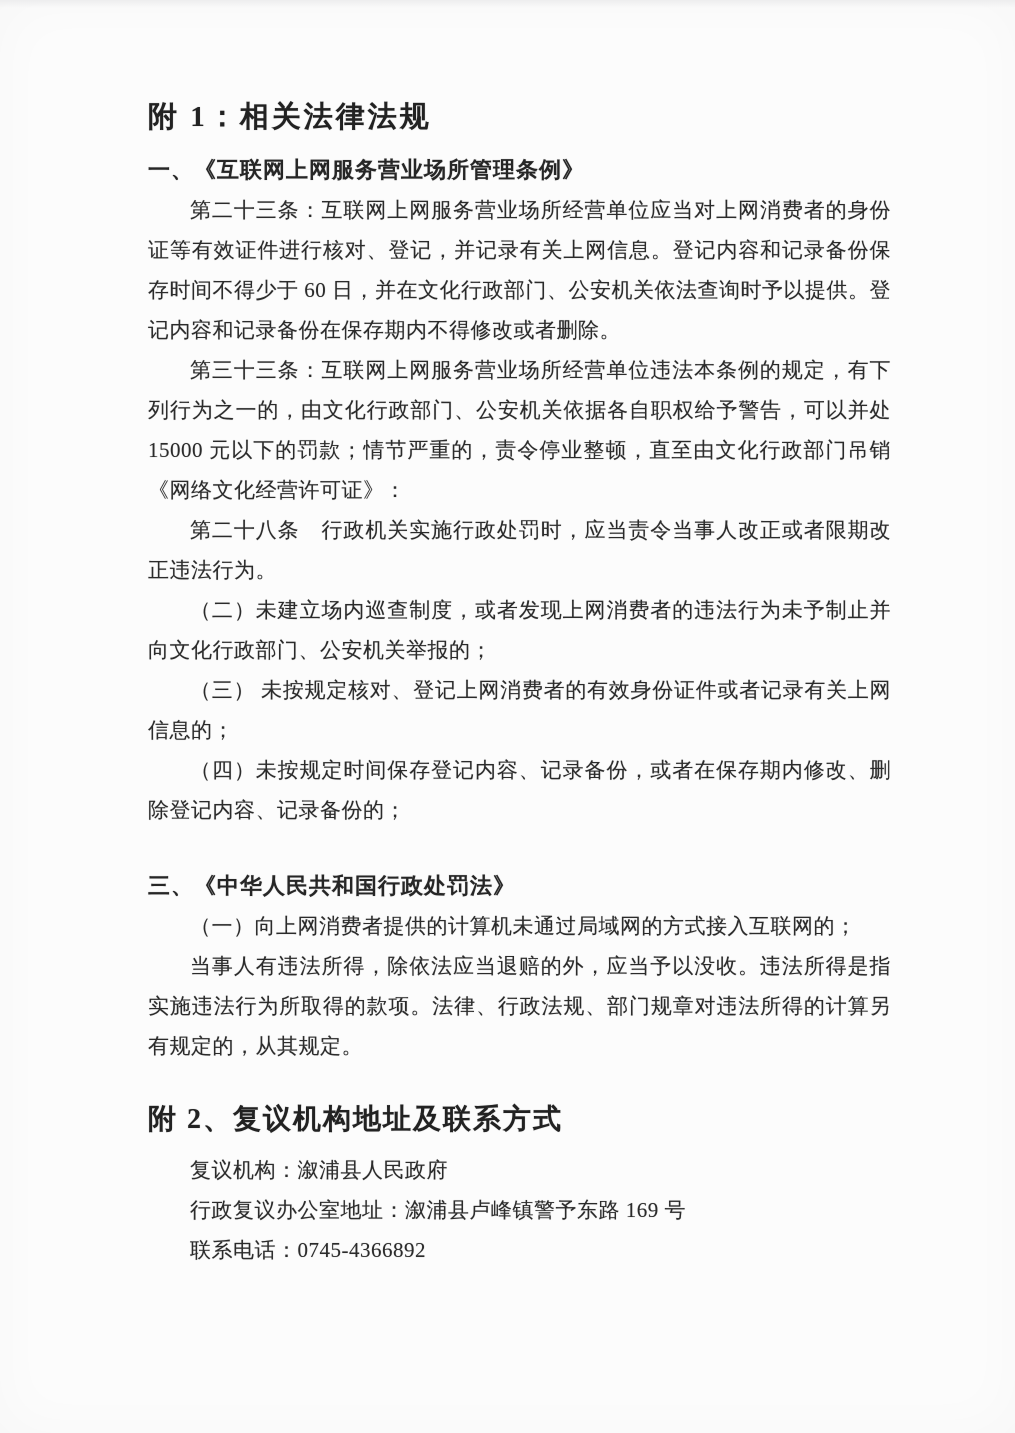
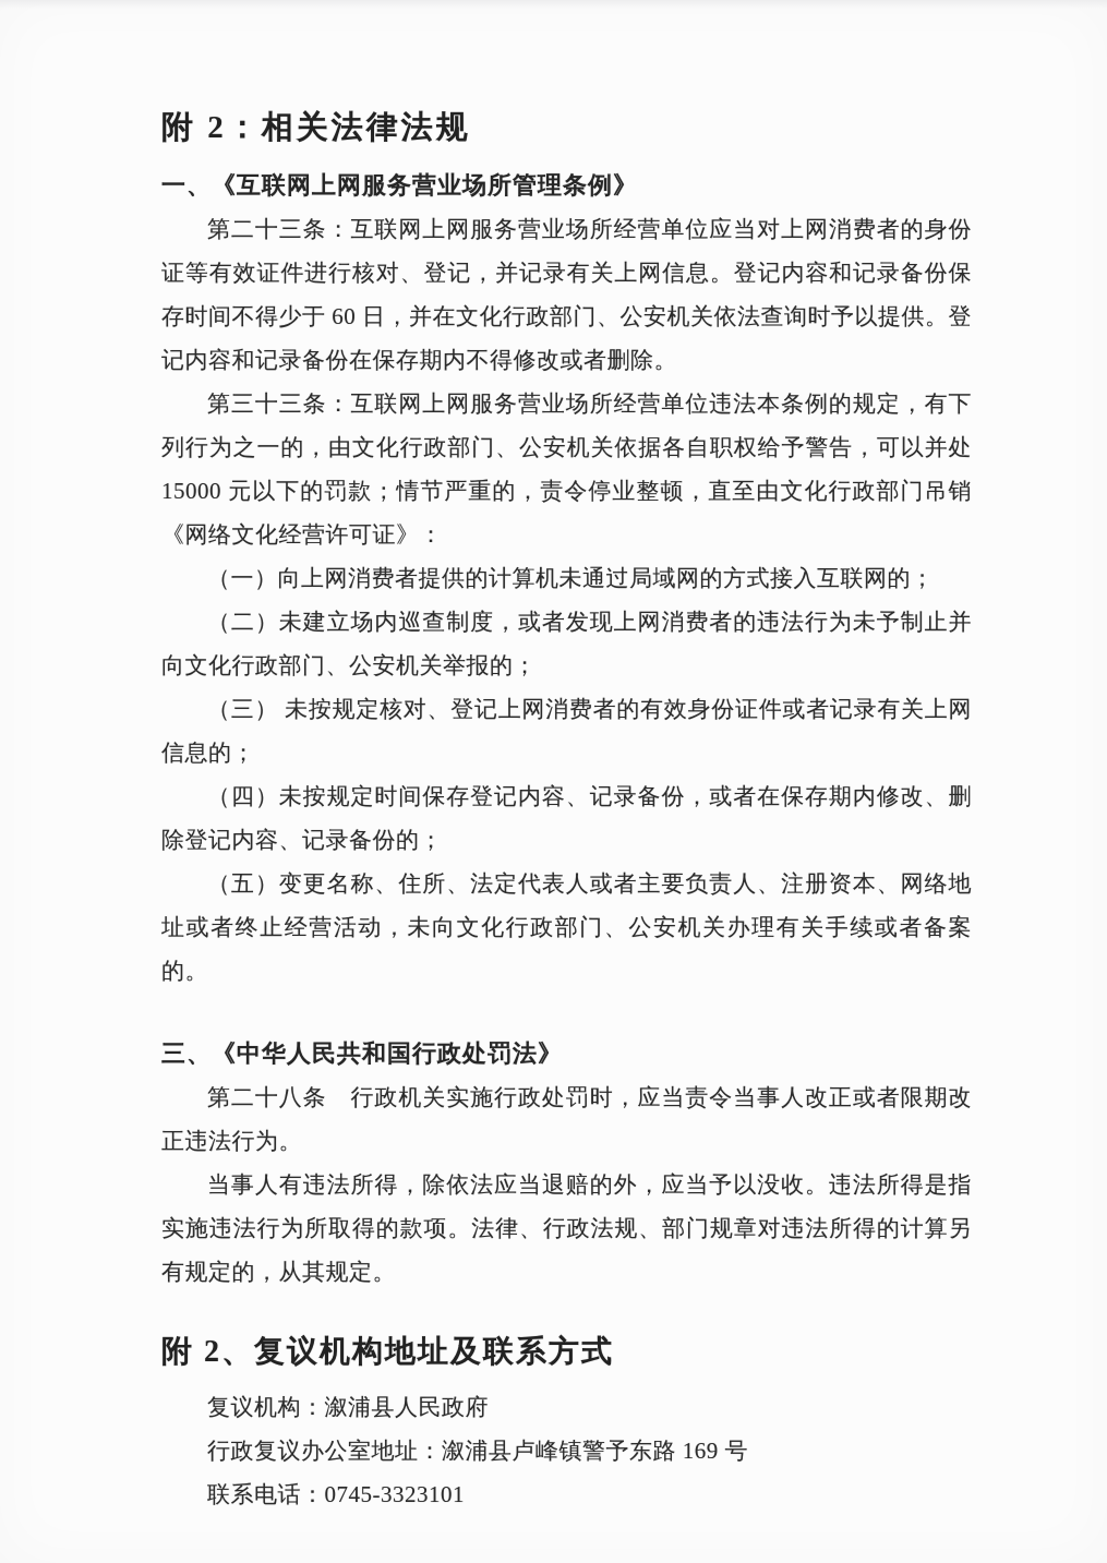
- 附 1：相关法律法规
+ 附 2：相关法律法规
  一、《互联网上网服务营业场所管理条例》
  第二十三条：互联网上网服务营业场所经营单位应当对上网消费者的身份证等有效证件进行核对、登记，并记录有关上网信息。登记内容和记录备份保存时间不得少于 60 日，并在文化行政部门、公安机关依法查询时予以提供。登记内容和记录备份在保存期内不得修改或者删除。
  第三十三条：互联网上网服务营业场所经营单位违法本条例的规定，有下列行为之一的，由文化行政部门、公安机关依据各自职权给予警告，可以并处 15000 元以下的罚款；情节严重的，责令停业整顿，直至由文化行政部门吊销《网络文化经营许可证》：
- 第二十八条 行政机关实施行政处罚时，应当责令当事人改正或者限期改正违法行为。
+ （一）向上网消费者提供的计算机未通过局域网的方式接入互联网的；
  （二）未建立场内巡查制度，或者发现上网消费者的违法行为未予制止并向文化行政部门、公安机关举报的；
  （三） 未按规定核对、登记上网消费者的有效身份证件或者记录有关上网信息的；
  （四）未按规定时间保存登记内容、记录备份，或者在保存期内修改、删除登记内容、记录备份的；
+ （五）变更名称、住所、法定代表人或者主要负责人、注册资本、网络地址或者终止经营活动，未向文化行政部门、公安机关办理有关手续或者备案的。
  三、《中华人民共和国行政处罚法》
- （一）向上网消费者提供的计算机未通过局域网的方式接入互联网的；
+ 第二十八条 行政机关实施行政处罚时，应当责令当事人改正或者限期改正违法行为。
  当事人有违法所得，除依法应当退赔的外，应当予以没收。违法所得是指实施违法行为所取得的款项。法律、行政法规、部门规章对违法所得的计算另有规定的，从其规定。
  附 2、复议机构地址及联系方式
  复议机构：溆浦县人民政府
  行政复议办公室地址：溆浦县卢峰镇警予东路 169 号
- 联系电话：0745-4366892
+ 联系电话：0745-3323101
